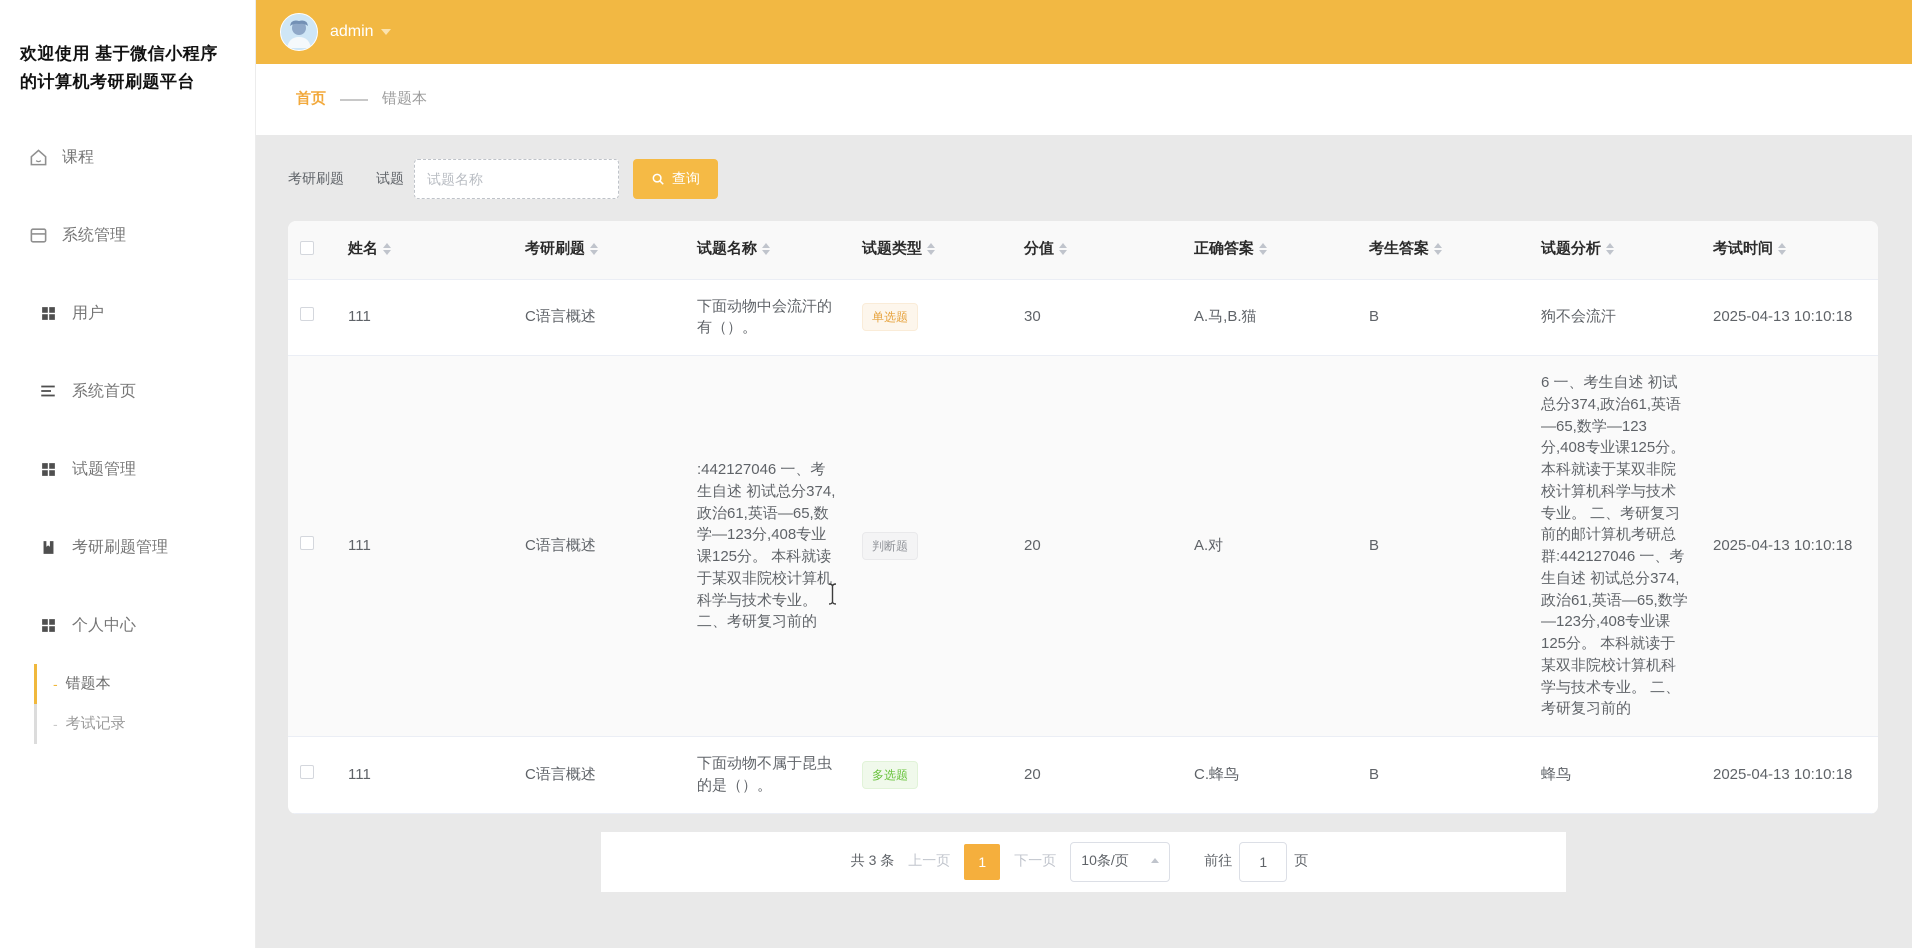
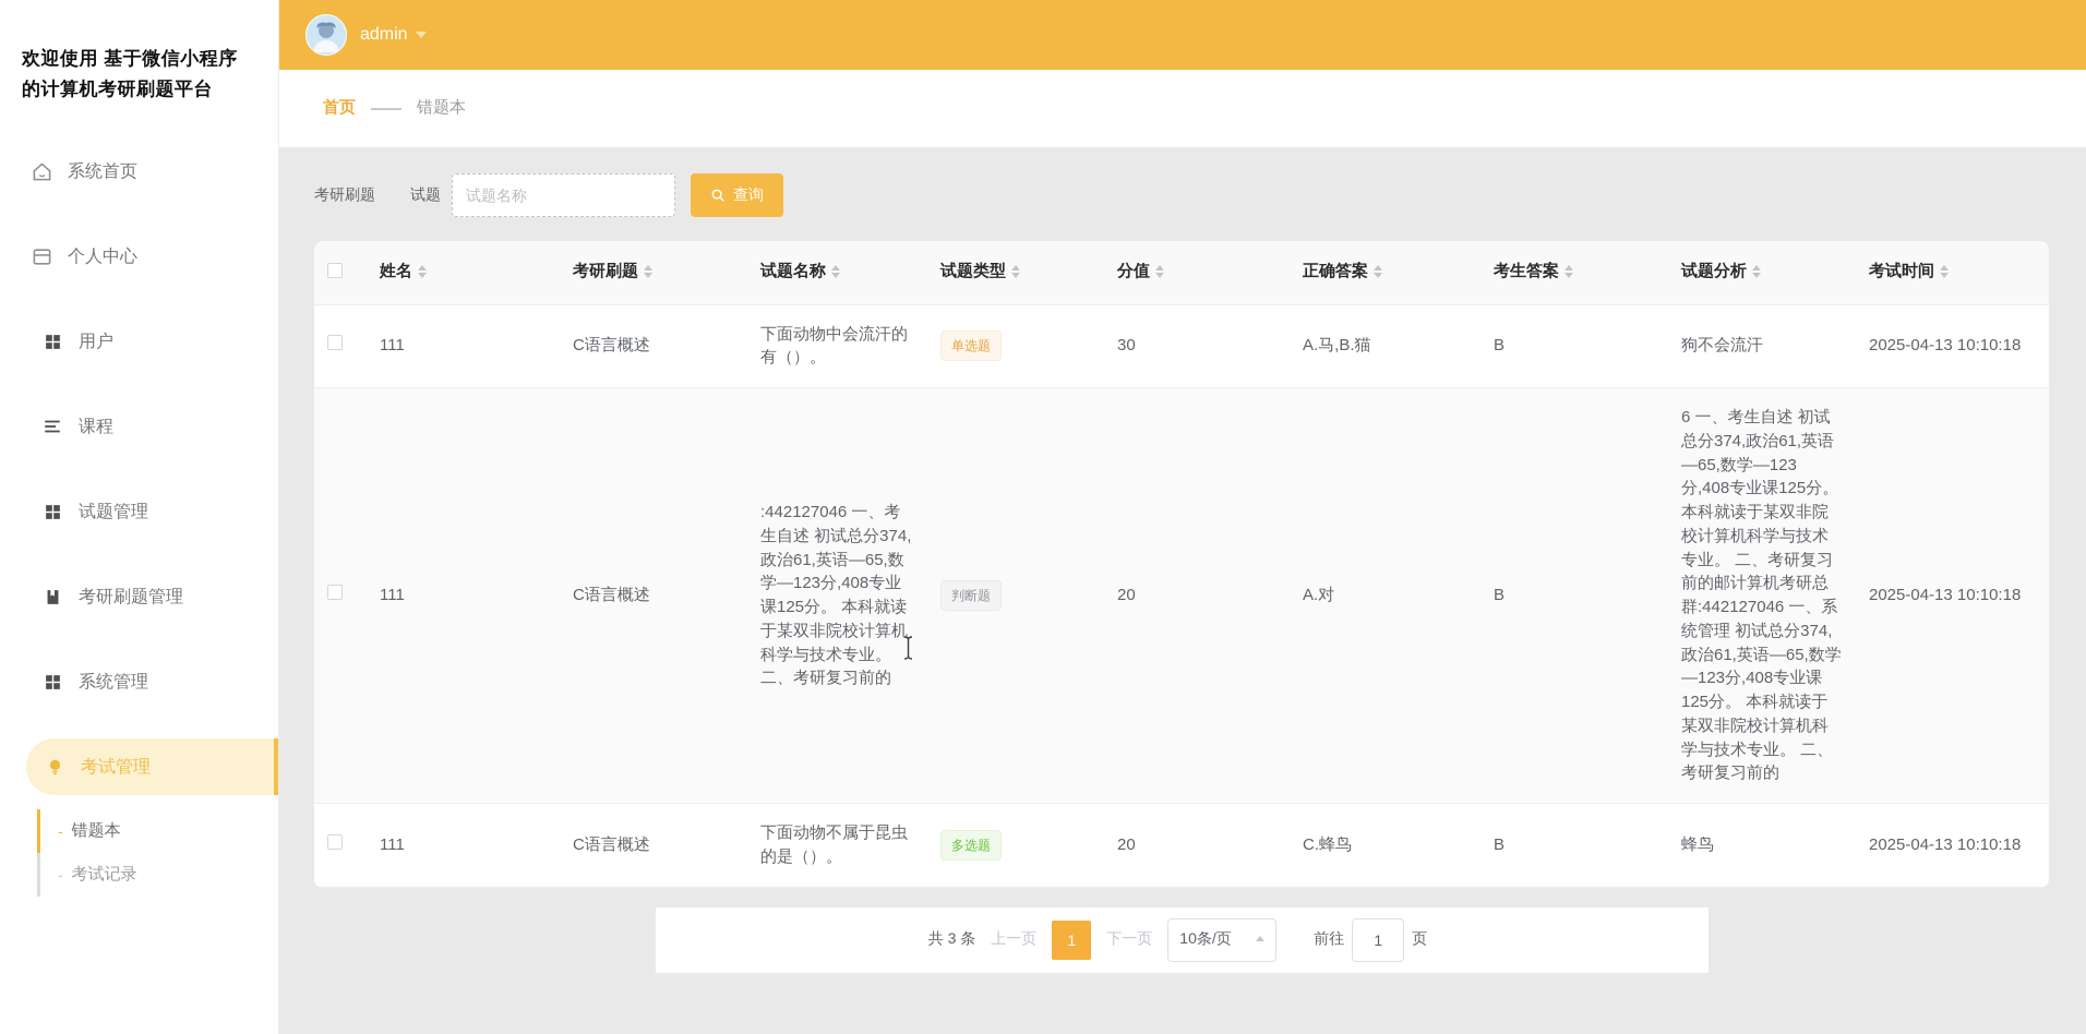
  欢迎使用 基于微信小程序的计算机考研刷题平台
- 课程
+ 系统首页
- 系统管理
+ 个人中心
  用户
- 系统首页
+ 课程
  试题管理
  考研刷题管理
- 个人中心
+ 系统管理
+ 考试管理
  -
  错题本
  -
  考试记录
  admin
  首页
  错题本
  考研刷题
  试题
  试题名称
  查询
  	姓名	考研刷题	试题名称	试题类型	分值	正确答案	考生答案	试题分析	考试时间
  	111	C语言概述	下面动物中会流汗的有（）。	单选题	30	A.马,B.猫	B	狗不会流汗	2025-04-13 10:10:18
- 	111	C语言概述	:442127046 一、考生自述 初试总分374,政治61,英语—65,数学—123分,408专业课125分。 本科就读于某双非院校计算机科学与技术专业。 二、考研复习前的	判断题	20	A.对	B	6 一、考生自述 初试总分374,政治61,英语—65,数学—123分,408专业课125分。 本科就读于某双非院校计算机科学与技术专业。 二、考研复习前的邮计算机考研总群:442127046 一、考生自述 初试总分374,政治61,英语—65,数学—123分,408专业课125分。 本科就读于某双非院校计算机科学与技术专业。 二、考研复习前的	2025-04-13 10:10:18
+ 	111	C语言概述	:442127046 一、考生自述 初试总分374,政治61,英语—65,数学—123分,408专业课125分。 本科就读于某双非院校计算机科学与技术专业。 二、考研复习前的	判断题	20	A.对	B	6 一、考生自述 初试总分374,政治61,英语—65,数学—123分,408专业课125分。 本科就读于某双非院校计算机科学与技术专业。 二、考研复习前的邮计算机考研总群:442127046 一、系统管理 初试总分374,政治61,英语—65,数学—123分,408专业课125分。 本科就读于某双非院校计算机科学与技术专业。 二、考研复习前的	2025-04-13 10:10:18
  	111	C语言概述	下面动物不属于昆虫的是（）。	多选题	20	C.蜂鸟	B	蜂鸟	2025-04-13 10:10:18
  共 3 条
  上一页
  1
  下一页
  10条/页
  前往
  1
  页
